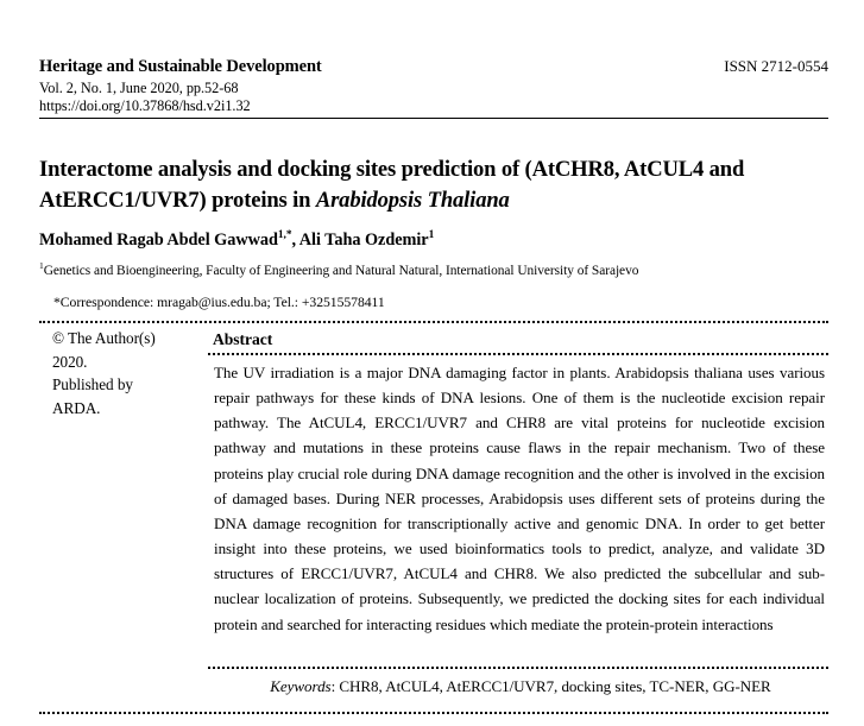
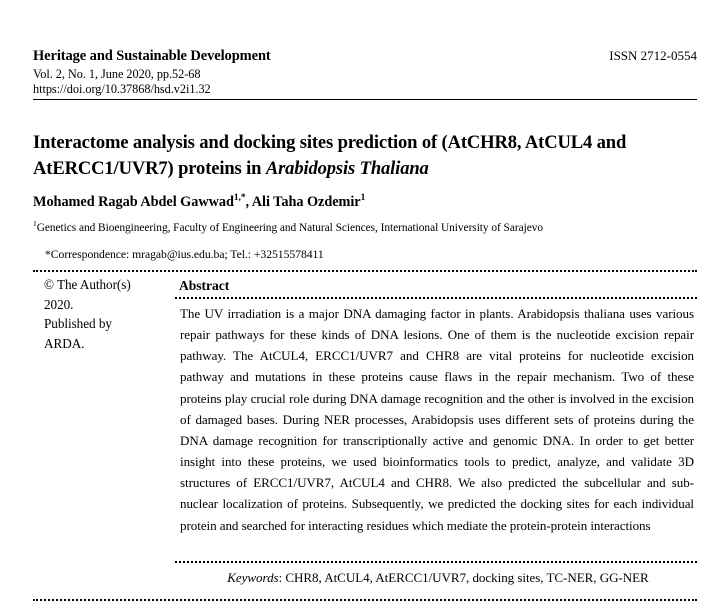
  Heritage and Sustainable Development
  ISSN 2712-0554
  Vol. 2, No. 1, June 2020, pp.52-68
  https://doi.org/10.37868/hsd.v2i1.32
  Interactome analysis and docking sites prediction of (AtCHR8, AtCUL4 and AtERCC1/UVR7) proteins in Arabidopsis Thaliana
  Mohamed Ragab Abdel Gawwad1,*, Ali Taha Ozdemir1
- 1Genetics and Bioengineering, Faculty of Engineering and Natural Natural, International University of Sarajevo
+ 1Genetics and Bioengineering, Faculty of Engineering and Natural Sciences, International University of Sarajevo
  *Correspondence: mragab@ius.edu.ba; Tel.: +32515578411
  © The Author(s)
  2020.
  Published by
  ARDA.
  Abstract
  The UV irradiation is a major DNA damaging factor in plants. Arabidopsis thaliana uses various repair pathways for these kinds of DNA lesions. One of them is the nucleotide excision repair pathway. The AtCUL4, ERCC1/UVR7 and CHR8 are vital proteins for nucleotide excision pathway and mutations in these proteins cause flaws in the repair mechanism. Two of these proteins play crucial role during DNA damage recognition and the other is involved in the excision of damaged bases. During NER processes, Arabidopsis uses different sets of proteins during the DNA damage recognition for transcriptionally active and genomic DNA. In order to get better insight into these proteins, we used bioinformatics tools to predict, analyze, and validate 3D structures of ERCC1/UVR7, AtCUL4 and CHR8. We also predicted the subcellular and sub-nuclear localization of proteins. Subsequently, we predicted the docking sites for each individual protein and searched for interacting residues which mediate the protein-protein interactions
  Keywords: CHR8, AtCUL4, AtERCC1/UVR7, docking sites, TC-NER, GG-NER
